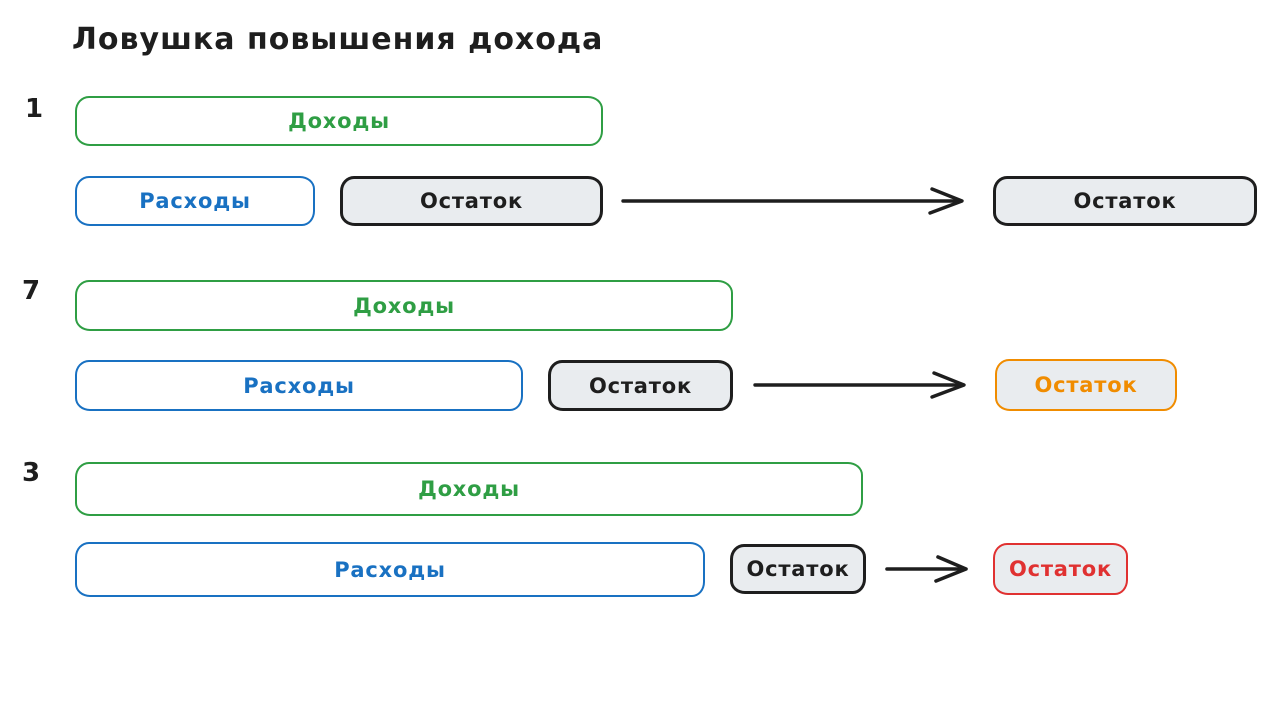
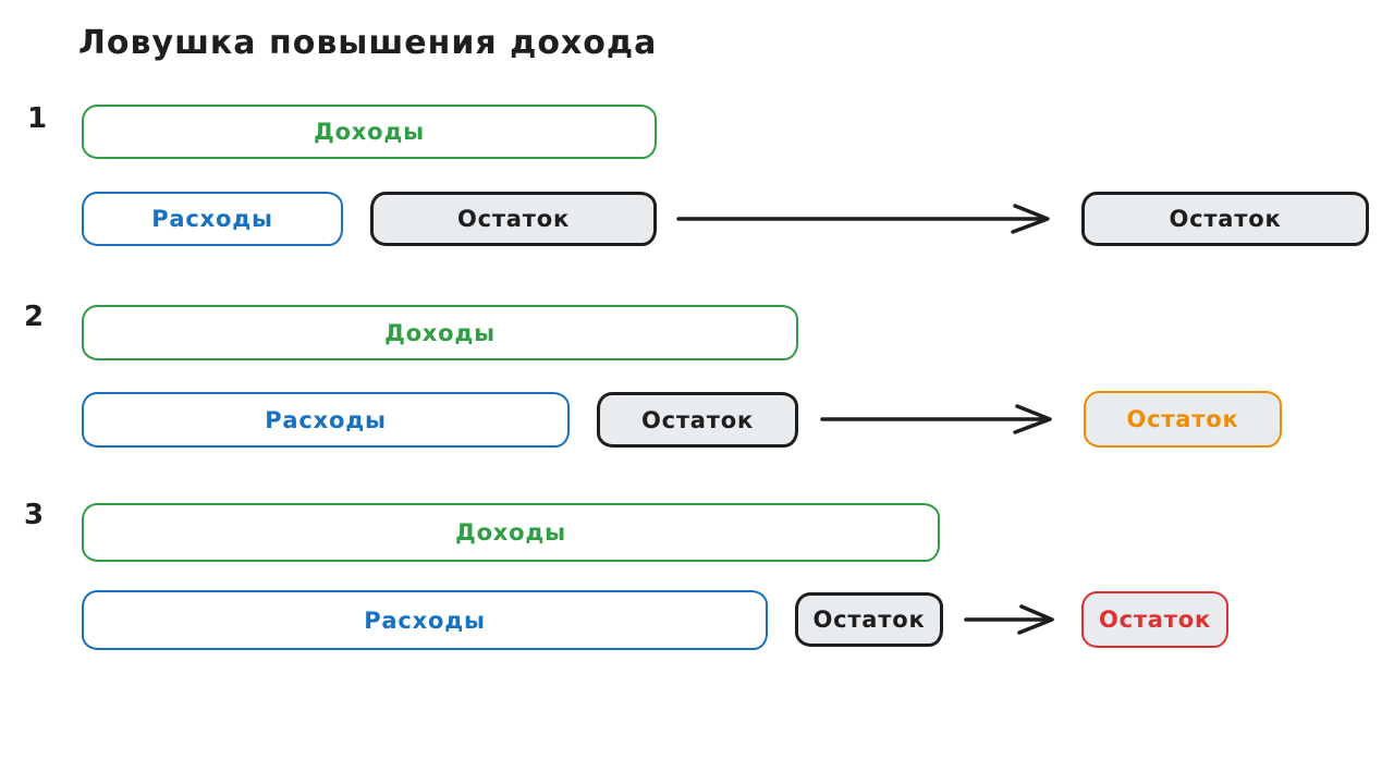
  Ловушка повышения дохода
  1
  Доходы
  Расходы
  Остаток
  Остаток
- 7
+ 2
  Доходы
  Расходы
  Остаток
  Остаток
  3
  Доходы
  Расходы
  Остаток
  Остаток
